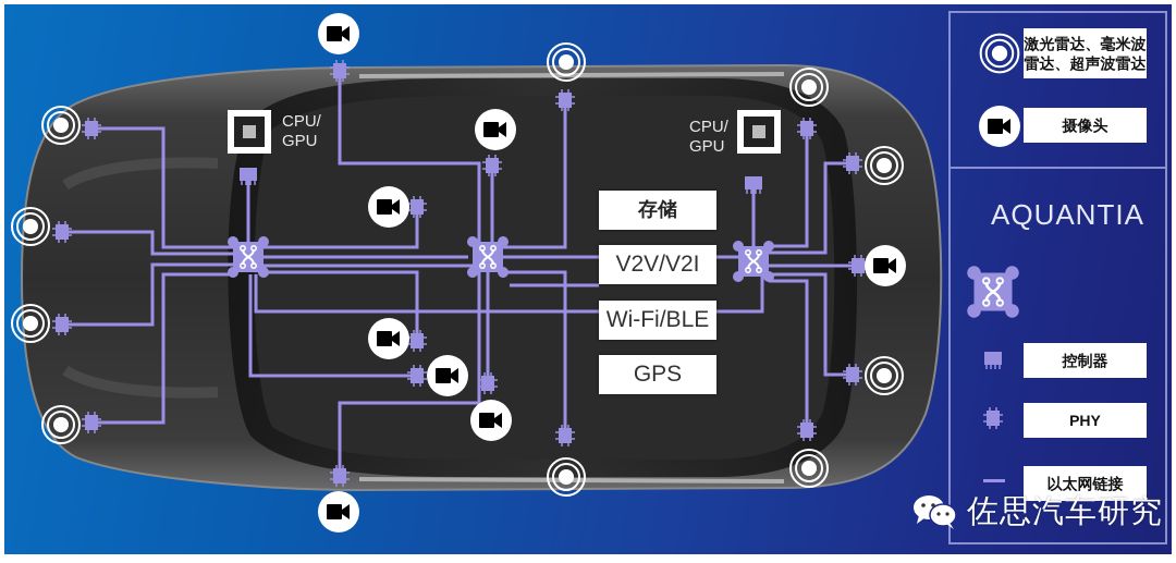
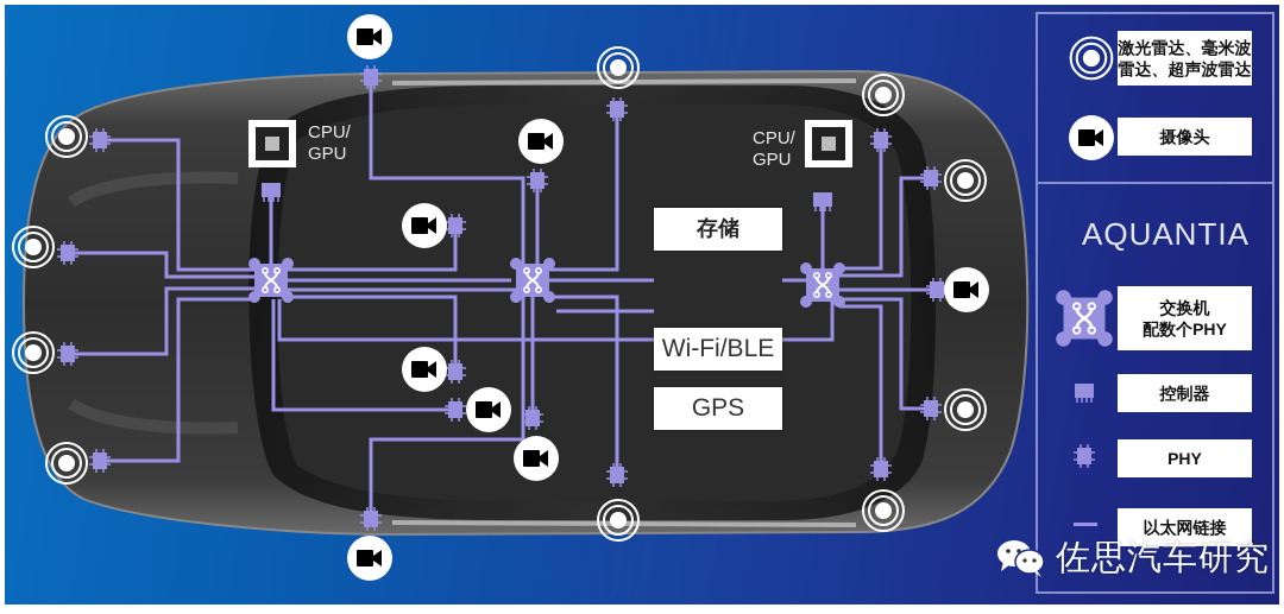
  CPU/
  GPU
  CPU/
  GPU
  存储
- V2V/V2I
  Wi-Fi/BLE
  GPS
  激光雷达、毫米波雷达、超声波雷达
  摄像头
  AQUANTIA
+ 交换机
+ 配数个PHY
  控制器
  PHY
  以太网链接
  佐思汽车研究
